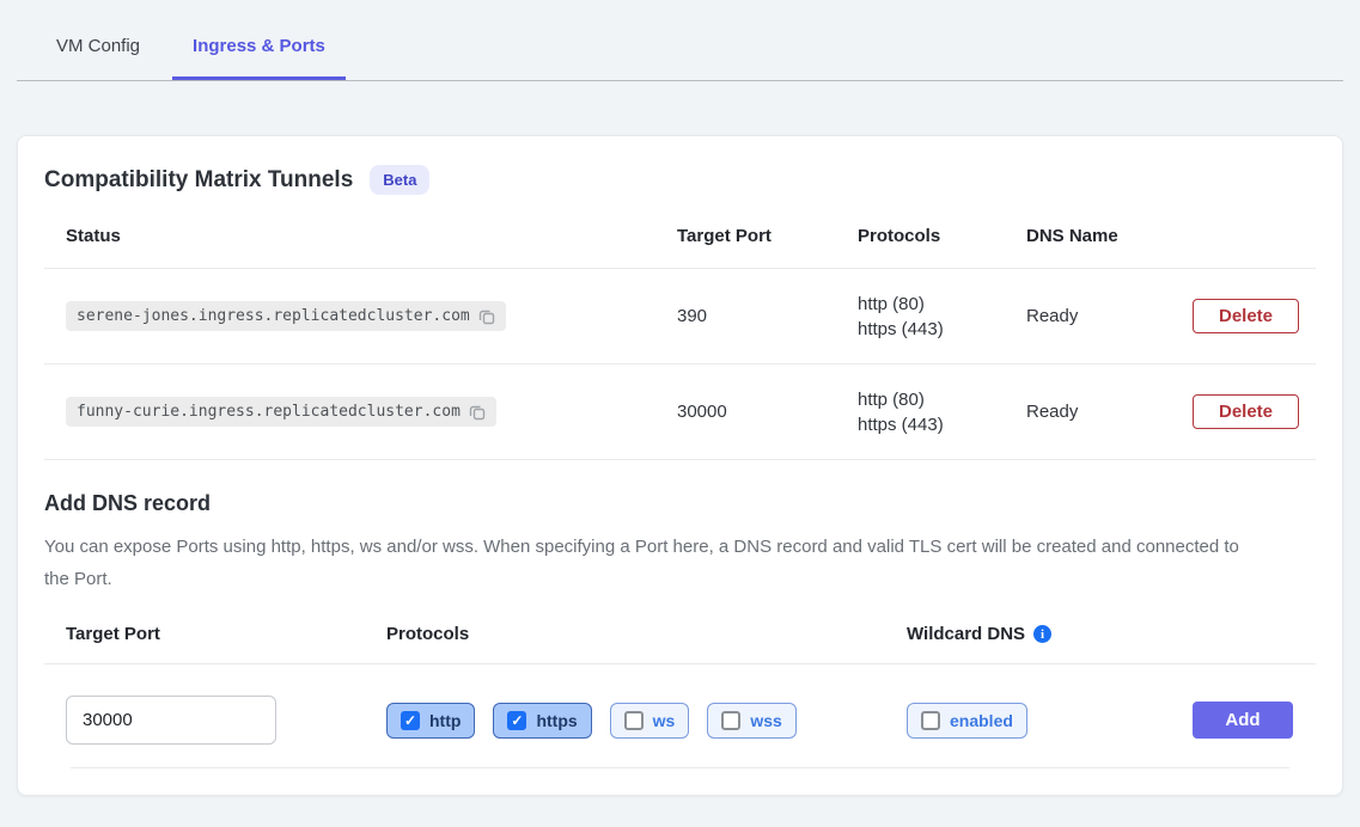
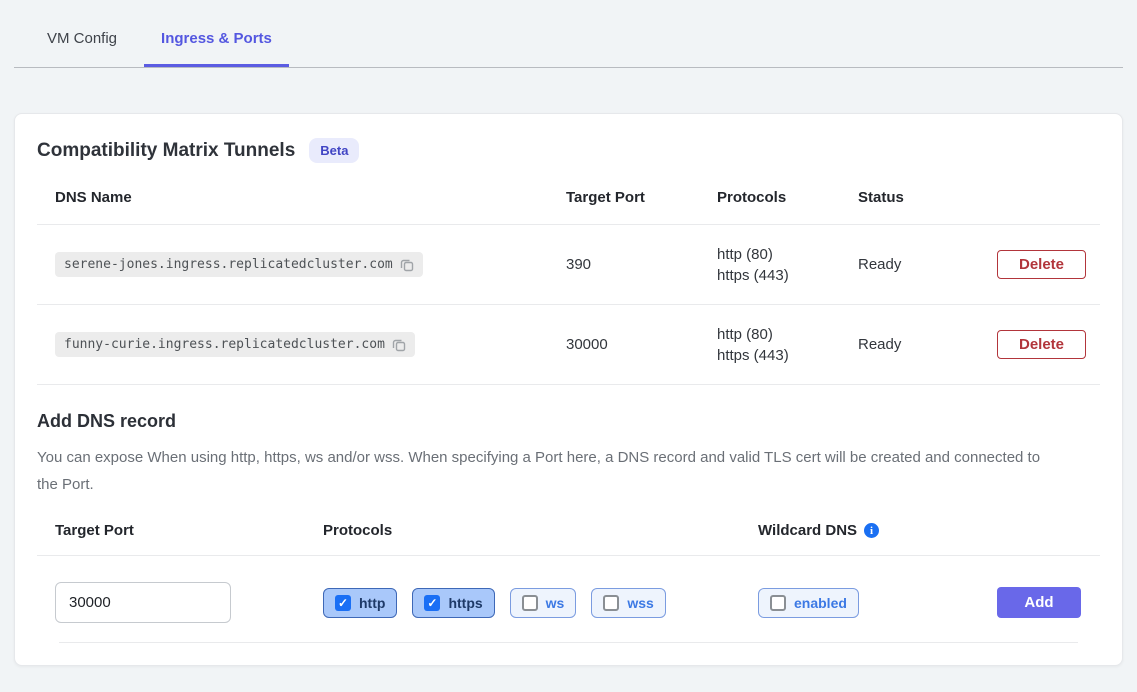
  VM Config
  Ingress & Ports
  Compatibility Matrix Tunnels
  Beta
- Status
+ DNS Name
  Target Port
  Protocols
- DNS Name
+ Status
  serene-jones.ingress.replicatedcluster.com
  390
  http (80)
  https (443)
  Ready
  Delete
  funny-curie.ingress.replicatedcluster.com
  30000
  http (80)
  https (443)
  Ready
  Delete
  Add DNS record
- You can expose Ports using http, https, ws and/or wss. When specifying a Port here, a DNS record and valid TLS cert will be created and connected to the Port.
+ You can expose When using http, https, ws and/or wss. When specifying a Port here, a DNS record and valid TLS cert will be created and connected to the Port.
  Target Port
  Protocols
  Wildcard DNS
  30000
  http
  https
  ws
  wss
  enabled
  Add
